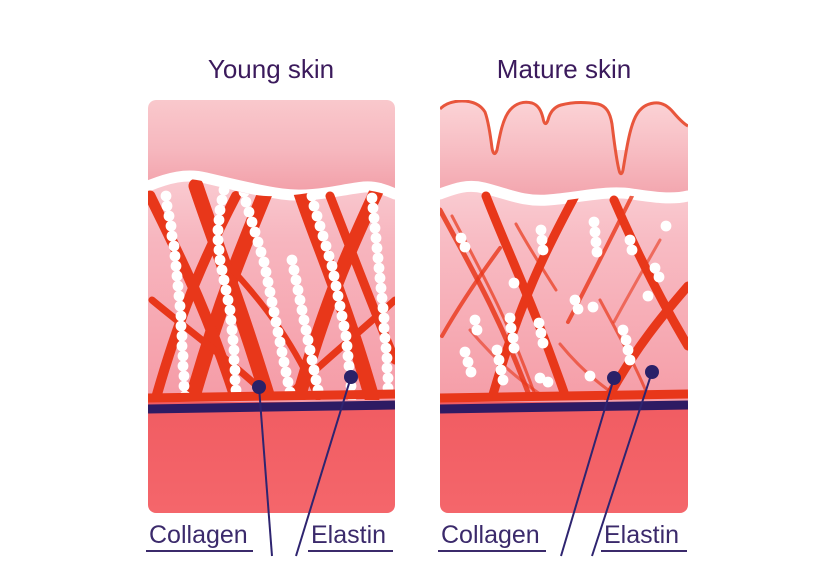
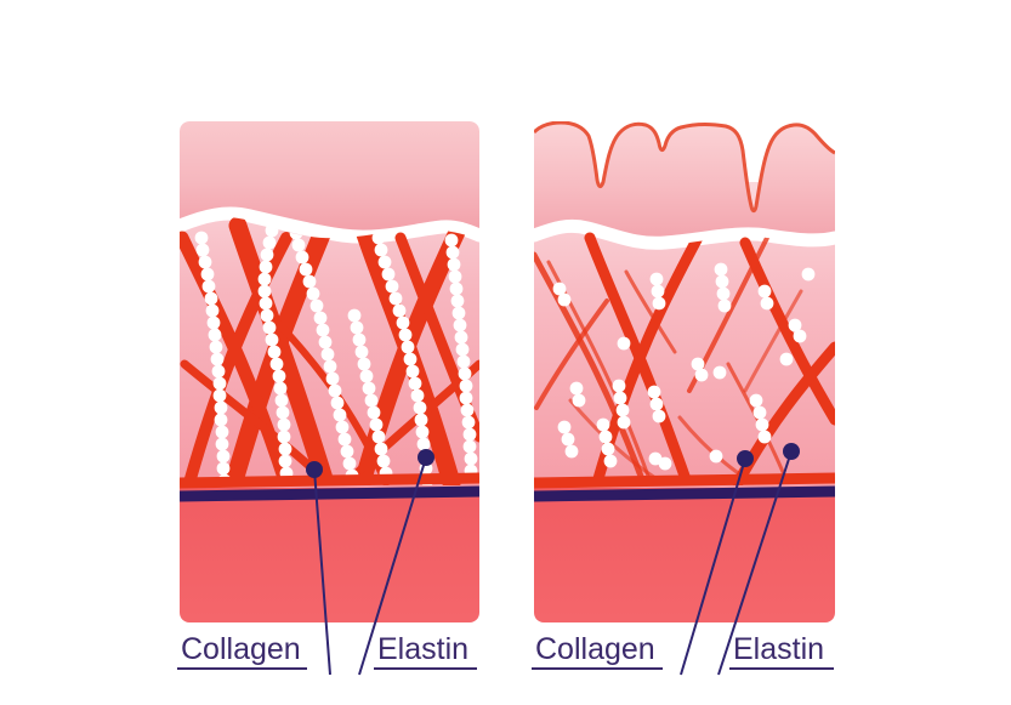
- Young skin
- Mature skin
  Collagen
  Elastin
  Collagen
  Elastin
